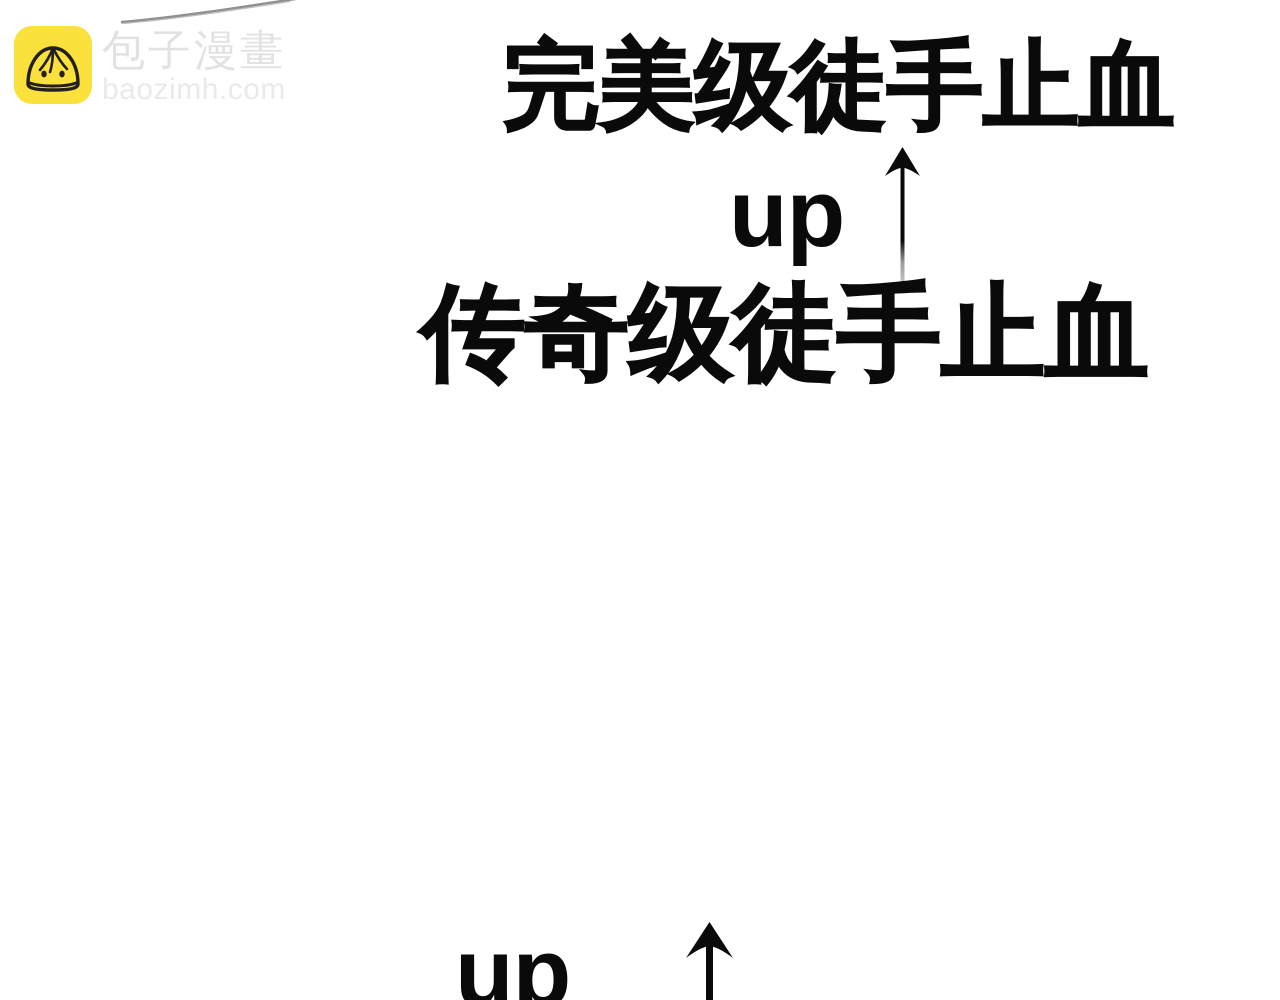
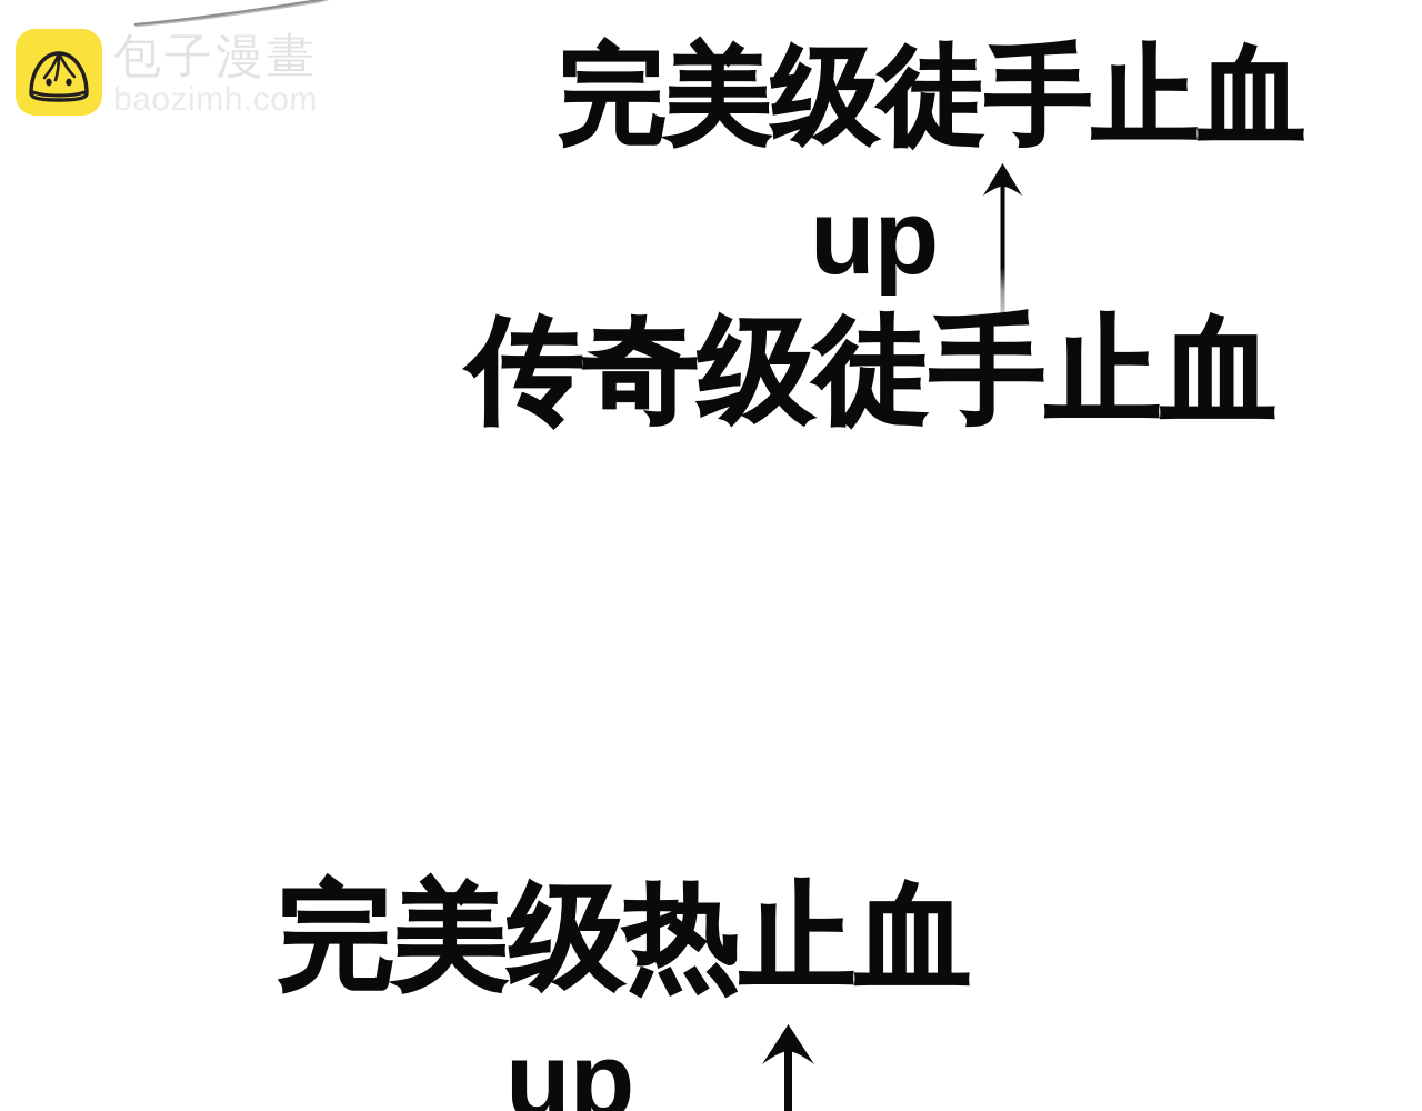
  包子漫畫
  完美级徒手止血
  up
  传奇级徒手止血
+ 完美级热止血
  up
